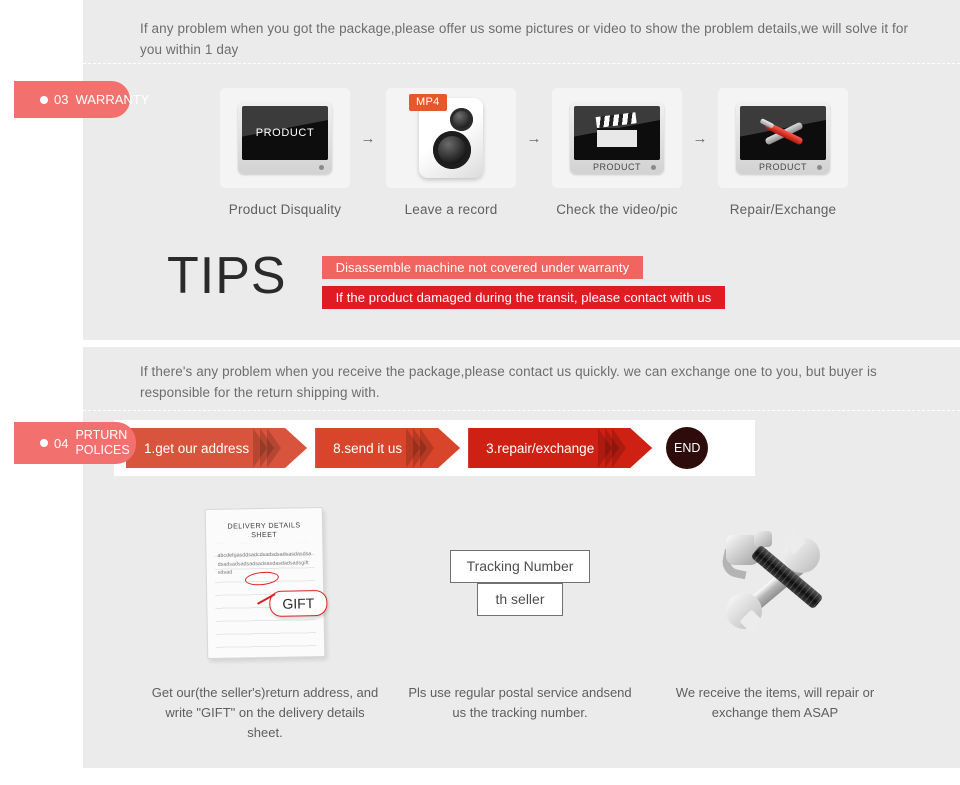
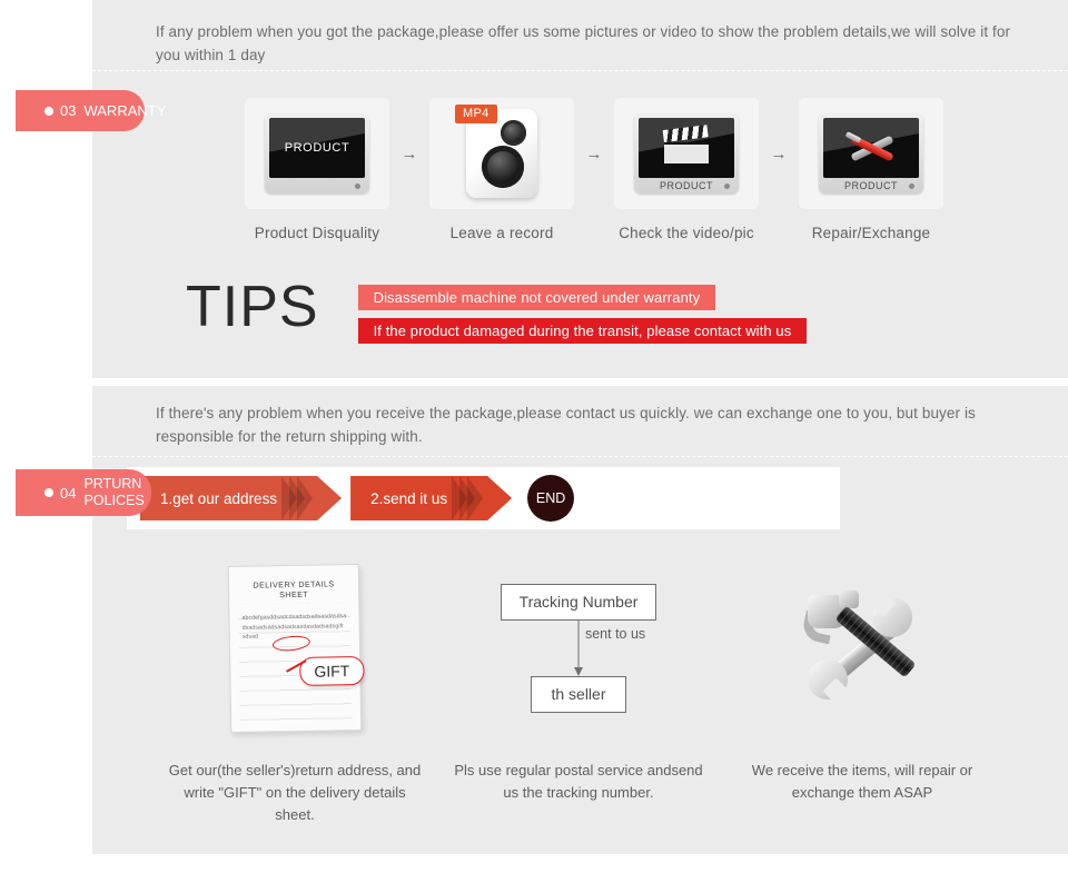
  If any problem when you got the package,please offer us some pictures or video to show the problem details,we will solve it for you within 1 day
  PRODUCT
  Product Disquality
  →
  MP4
  Leave a record
  →
  PRODUCT
  Check the video/pic
  →
  PRODUCT
  Repair/Exchange
  TIPS
  Disassemble machine not covered under warranty
  If the product damaged during the transit, please contact with us
  03
  WARRANTY
  If there's any problem when you receive the package,please contact us quickly. we can exchange one to you, but buyer is responsible for the return shipping with.
  04
  PRTURN
  POLICES
  1.get our address
- 8.send it us
+ 2.send it us
- 3.repair/exchange
  END
  DELIVERY DETAILS SHEET
  GIFT
  Get our(the seller's)return address, and write "GIFT" on the delivery details sheet.
  Tracking Number
+ sent to us
  th seller
  Pls use regular postal service andsend us the tracking number.
  We receive the items, will repair or exchange them ASAP
